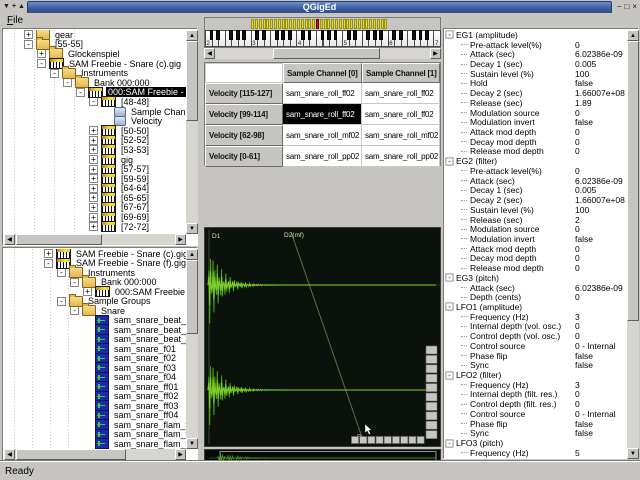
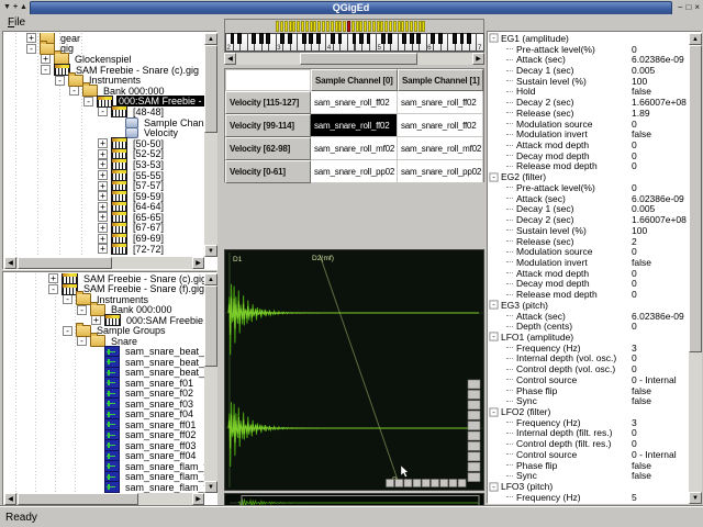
  QGigEd
  File
  +
  gear
  -
- [55-55]
+ gig
  +
  Glockenspiel
  -
  SAM Freebie - Snare (c).gig
  -
  Instruments
  -
  Bank 000:000
  -
  -
  [48-48]
  Sample Chan
  Velocity
  +
  [50-50]
  +
  [52-52]
  +
  [53-53]
  +
- gig
+ [55-55]
  +
  [57-57]
  +
  [59-59]
  +
  [64-64]
  +
  [65-65]
  +
  [67-67]
  +
  [69-69]
  +
  [72-72]
  +
  SAM Freebie - Snare (c).gi
  -
  SAM Freebie - Snare (f).gig
  -
  Instruments
  -
  Bank 000:000
  +
  000:SAM Freebie
  -
  Sample Groups
  -
  Snare
  sam_snare_beat_
  sam_snare_beat_
  sam_snare_beat_
  sam_snare_f01
  sam_snare_f02
  sam_snare_f03
  sam_snare_f04
  sam_snare_ff01
  sam_snare_ff02
  sam_snare_ff03
  sam_snare_ff04
  sam_snare_flam_
  sam_snare_flam_
  sam_snare_flam_
  Sample Channel [0]
  Sample Channel [1]
  Velocity [115-127]
  sam_snare_roll_ff02
  sam_snare_roll_ff02
  Velocity [99-114]
  sam_snare_roll_ff02
  sam_snare_roll_ff02
  Velocity [62-98]
  sam_snare_roll_mf02
  sam_snare_roll_mf02
  Velocity [0-61]
  sam_snare_roll_pp02
  sam_snare_roll_pp02
  -
  EG1 (amplitude)
  Pre-attack level(%)
  0
  Attack (sec)
  6.02386e-09
  Decay 1 (sec)
  0.005
  Sustain level (%)
  100
  Hold
  false
  Decay 2 (sec)
  1.66007e+08
  Release (sec)
  1.89
  Modulation source
  0
  Modulation invert
  false
  Attack mod depth
  0
  Decay mod depth
  0
  Release mod depth
  0
  -
  EG2 (filter)
  Pre-attack level(%)
  0
  Attack (sec)
  6.02386e-09
  Decay 1 (sec)
  0.005
  Decay 2 (sec)
  1.66007e+08
  Sustain level (%)
  100
  Release (sec)
  2
  Modulation source
  0
  Modulation invert
  false
  Attack mod depth
  0
  Decay mod depth
  0
  Release mod depth
  0
  -
  EG3 (pitch)
  Attack (sec)
  6.02386e-09
  Depth (cents)
  0
  -
  LFO1 (amplitude)
  Frequency (Hz)
  3
  Internal depth (vol. osc.)
  0
  Control depth (vol. osc.)
  0
  Control source
  0 - Internal
  Phase flip
  false
  Sync
  false
  -
  LFO2 (filter)
  Frequency (Hz)
  3
  Internal depth (filt. res.)
  0
  Control depth (filt. res.)
  0
  Control source
  0 - Internal
  Phase flip
  false
  Sync
  false
  -
  LFO3 (pitch)
  Frequency (Hz)
  5
  Ready
